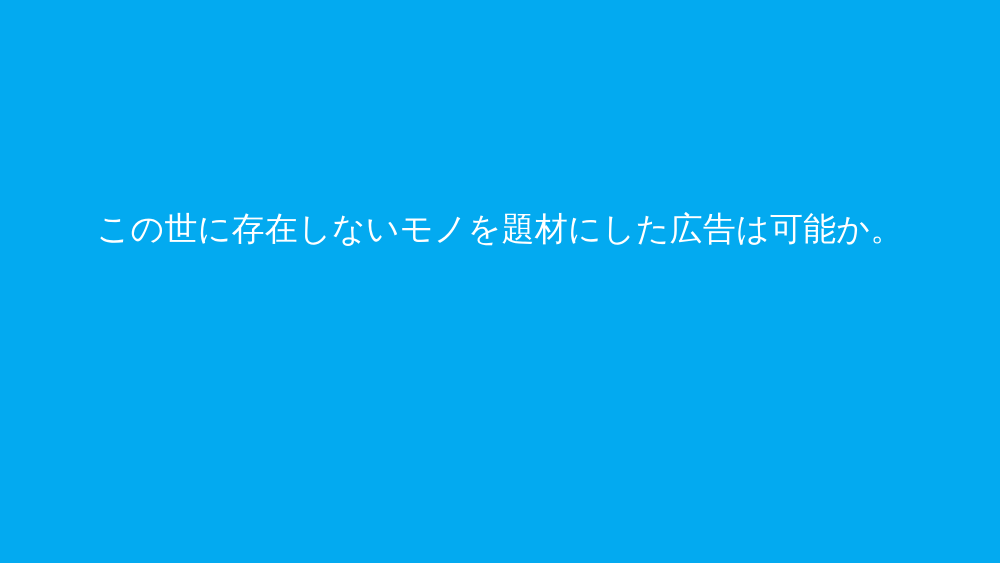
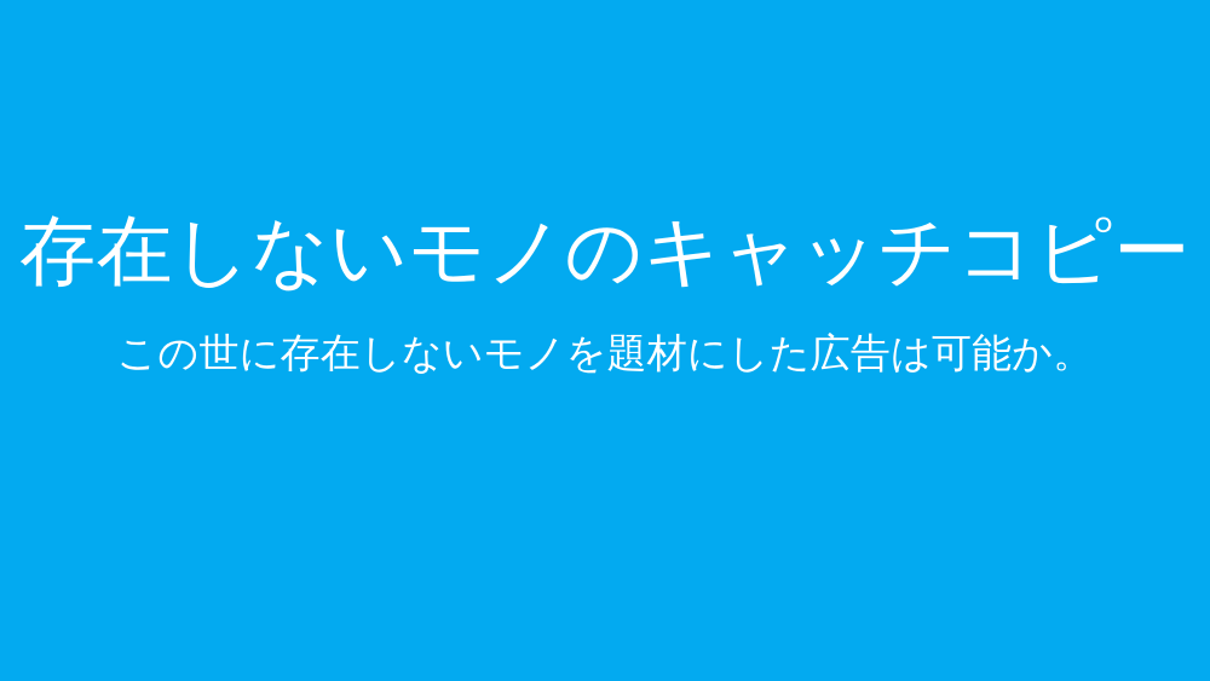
+ 存在しないモノのキャッチコピー
  この世に存在しないモノを題材にした広告は可能か。
